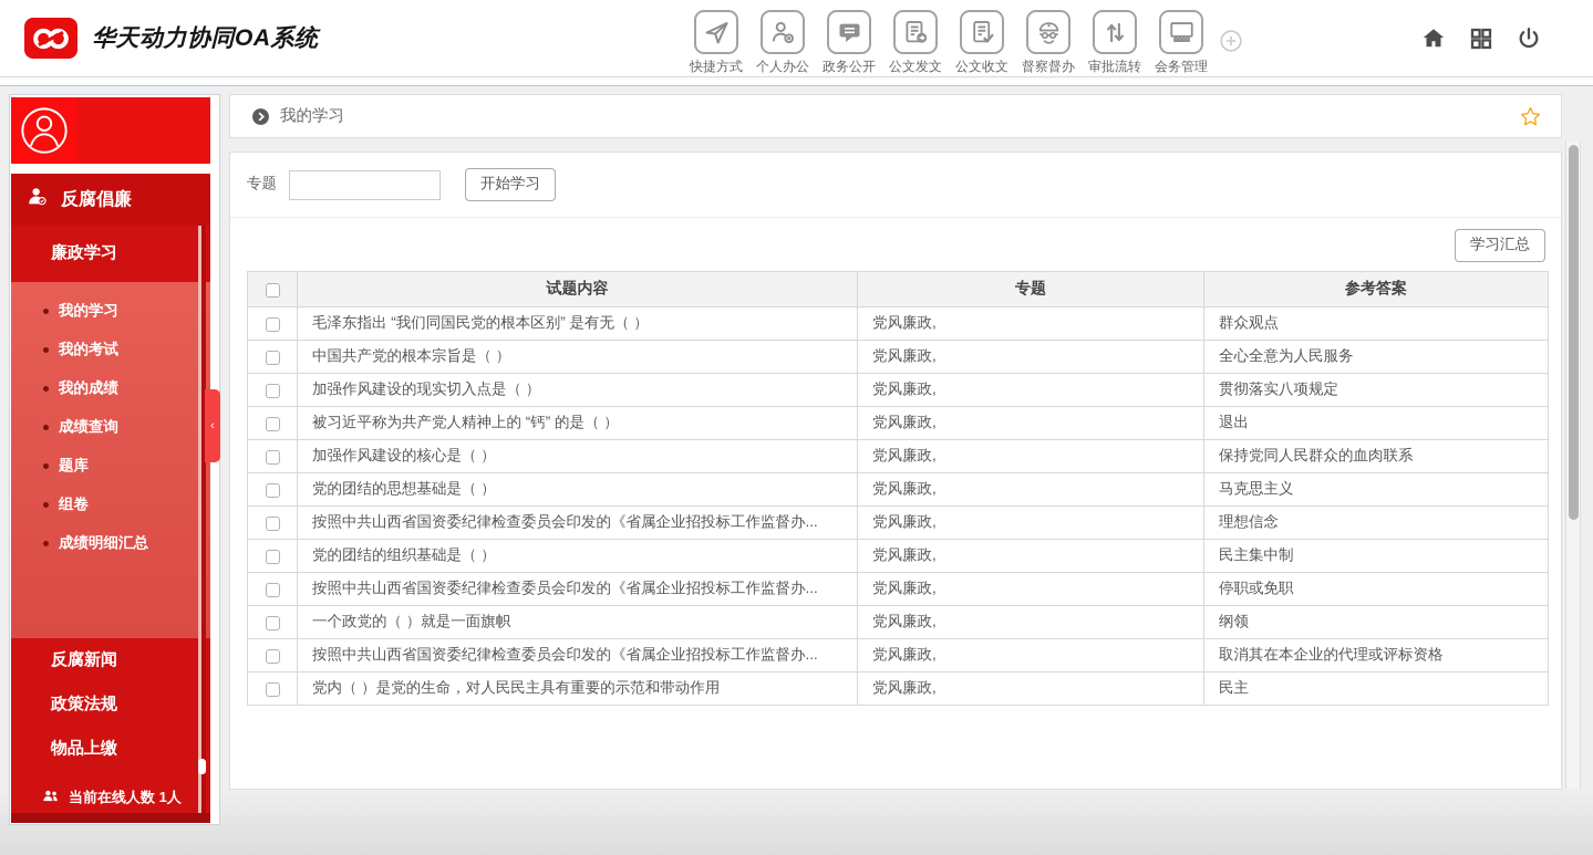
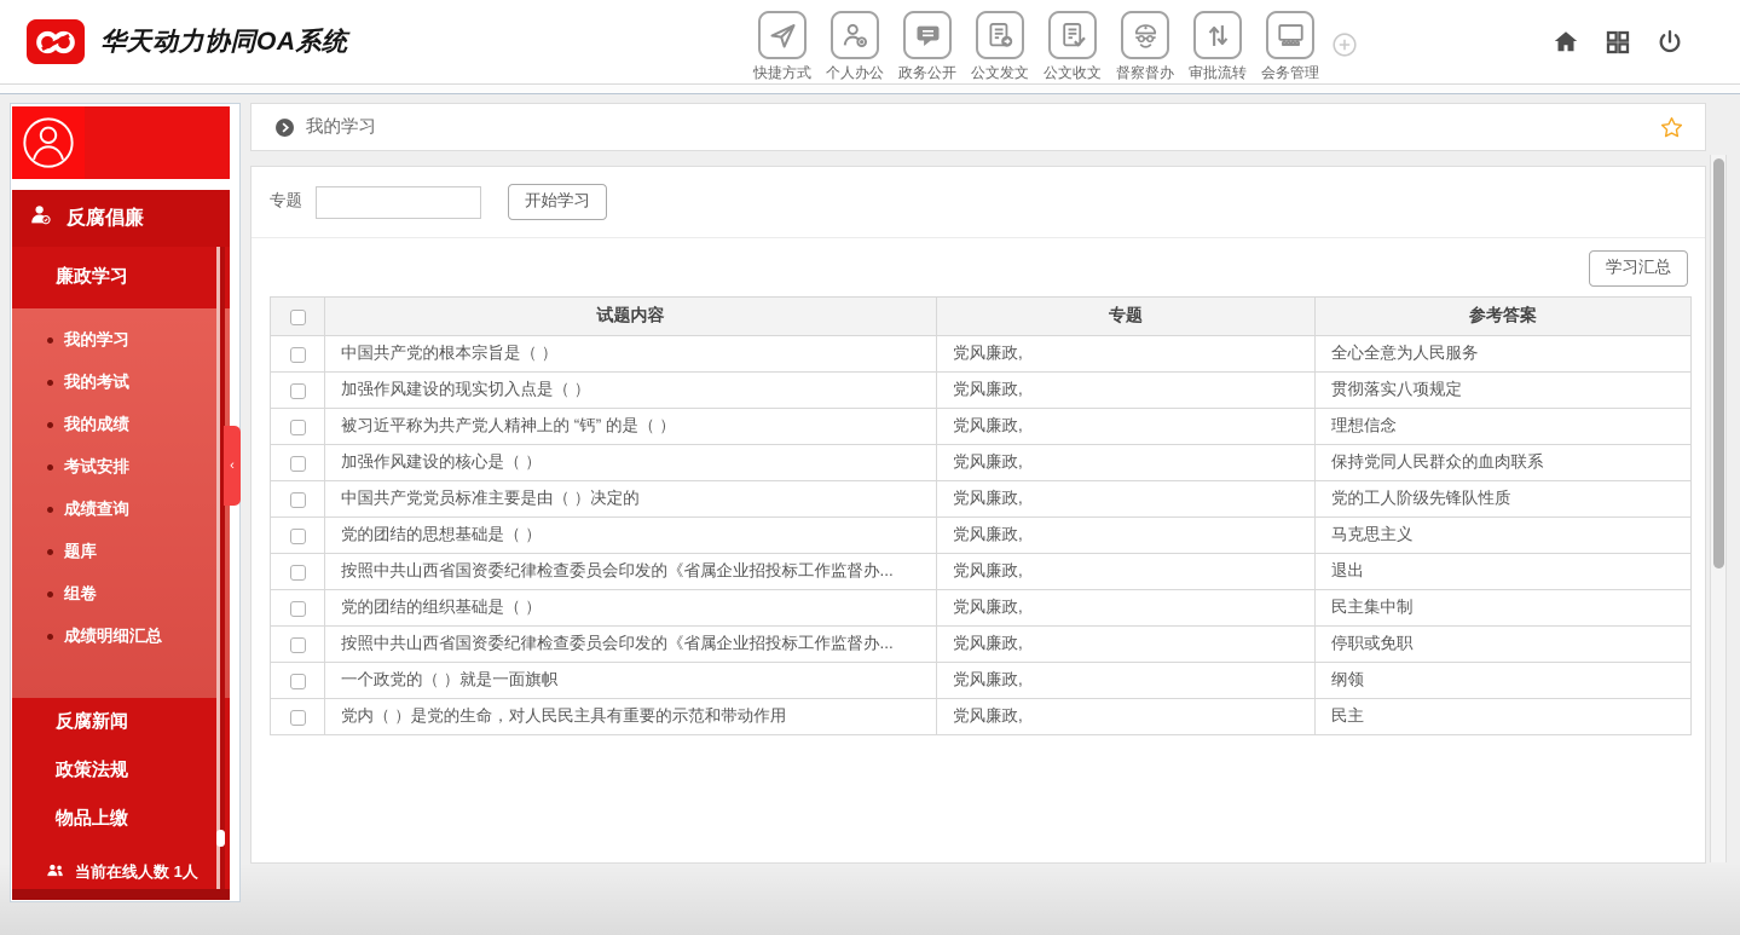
  华天动力协同OA系统
  快捷方式
  个人办公
  政务公开
  公文发文
  公文收文
  督察督办
  审批流转
  会务管理
  反腐倡廉
  廉政学习
  我的学习
  我的考试
  我的成绩
+ 考试安排
  成绩查询
  题库
  组卷
  成绩明细汇总
  反腐新闻
  政策法规
  物品上缴
  当前在线人数 1人
  ‹
  我的学习
  专题
  开始学习
  学习汇总
  	试题内容	专题	参考答案
- 	毛泽东指出 “我们同国民党的根本区别” 是有无（ ）	党风廉政,	群众观点
  	中国共产党的根本宗旨是（ ）	党风廉政,	全心全意为人民服务
  	加强作风建设的现实切入点是（ ）	党风廉政,	贯彻落实八项规定
- 	被习近平称为共产党人精神上的 “钙” 的是（ ）	党风廉政,	退出
+ 	被习近平称为共产党人精神上的 “钙” 的是（ ）	党风廉政,	理想信念
  	加强作风建设的核心是（ ）	党风廉政,	保持党同人民群众的血肉联系
+ 	中国共产党党员标准主要是由（ ）决定的	党风廉政,	党的工人阶级先锋队性质
  	党的团结的思想基础是（ ）	党风廉政,	马克思主义
- 	按照中共山西省国资委纪律检查委员会印发的《省属企业招投标工作监督办...	党风廉政,	理想信念
+ 	按照中共山西省国资委纪律检查委员会印发的《省属企业招投标工作监督办...	党风廉政,	退出
  	党的团结的组织基础是（ ）	党风廉政,	民主集中制
  	按照中共山西省国资委纪律检查委员会印发的《省属企业招投标工作监督办...	党风廉政,	停职或免职
  	一个政党的（ ）就是一面旗帜	党风廉政,	纲领
- 	按照中共山西省国资委纪律检查委员会印发的《省属企业招投标工作监督办...	党风廉政,	取消其在本企业的代理或评标资格
  	党内（ ）是党的生命，对人民民主具有重要的示范和带动作用	党风廉政,	民主
